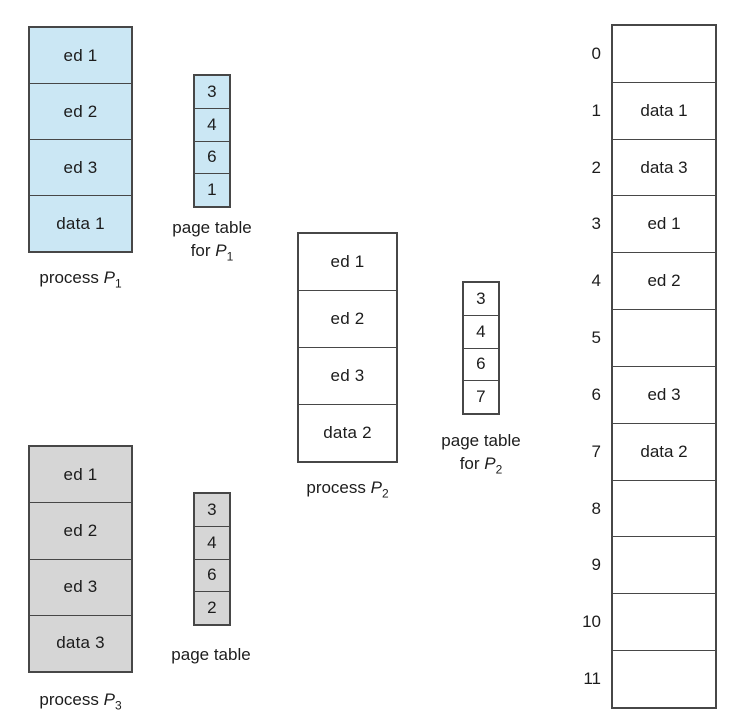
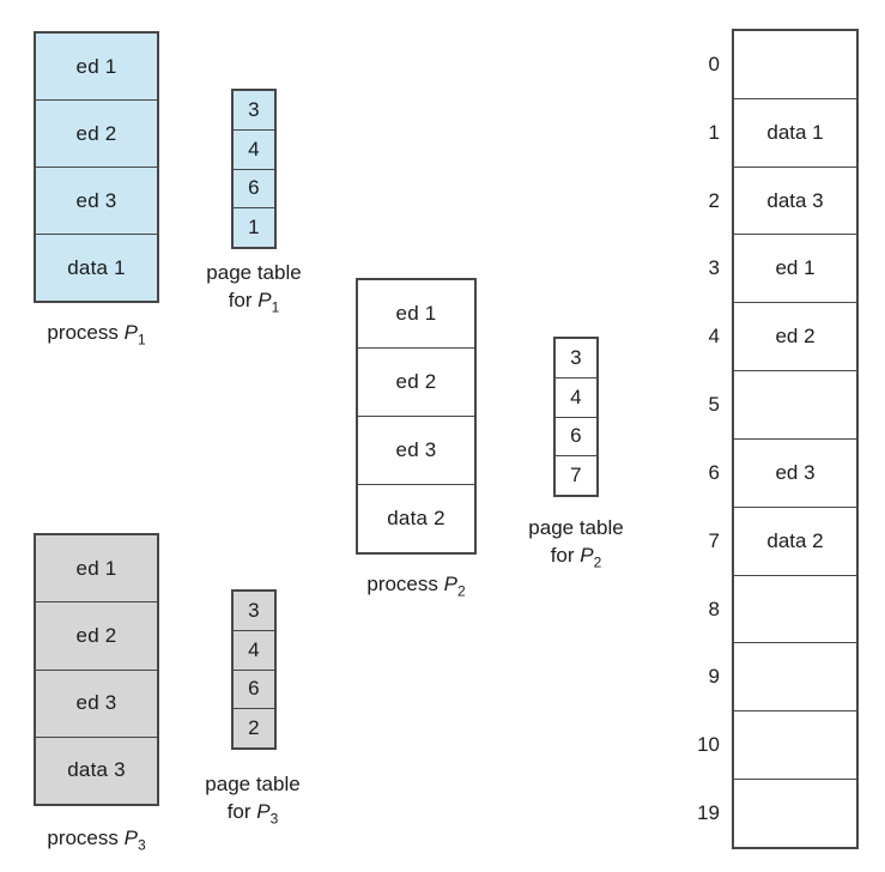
  ed 1
  ed 2
  ed 3
  data 1
  process P1
  3
  4
  6
  1
  page table
  for P1
  ed 1
  ed 2
  ed 3
  data 2
  process P2
  3
  4
  6
  7
  page table
  for P2
  ed 1
  ed 2
  ed 3
  data 3
  process P3
  3
  4
  6
  2
  page table
+ for P3
  0
  1
  data 1
  2
  data 3
  3
  ed 1
  4
  ed 2
  5
  6
  ed 3
  7
  data 2
  8
  9
  10
- 11
+ 19
